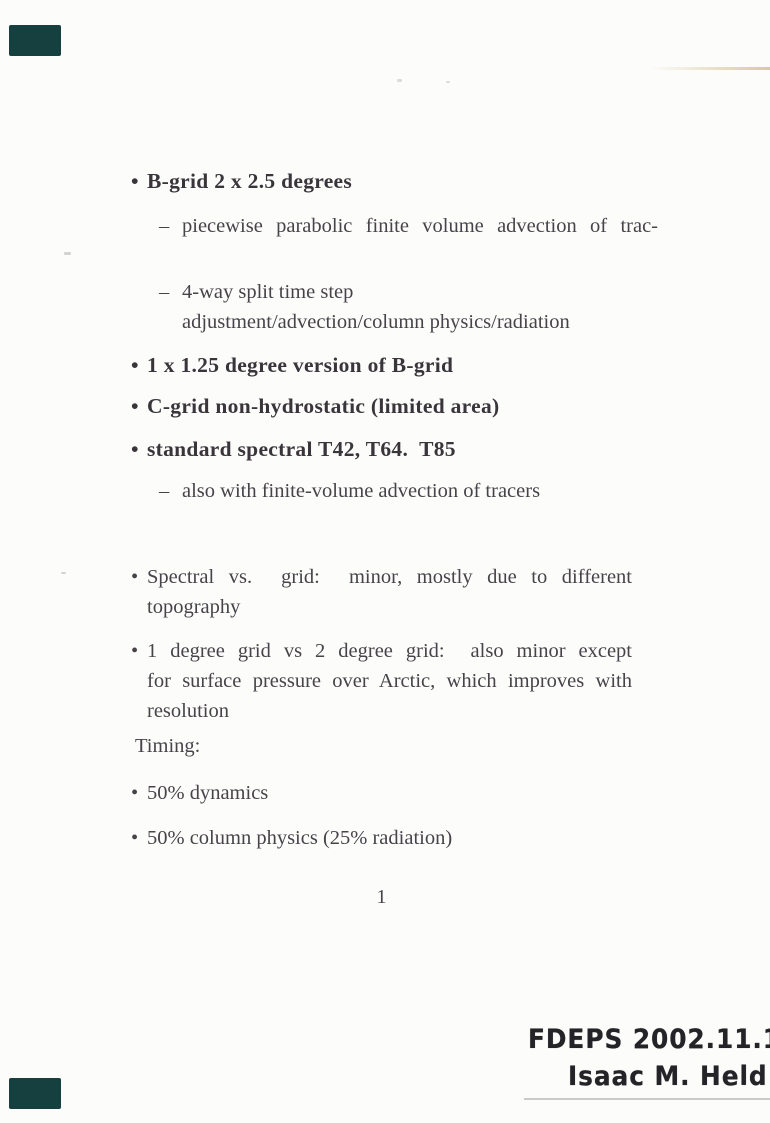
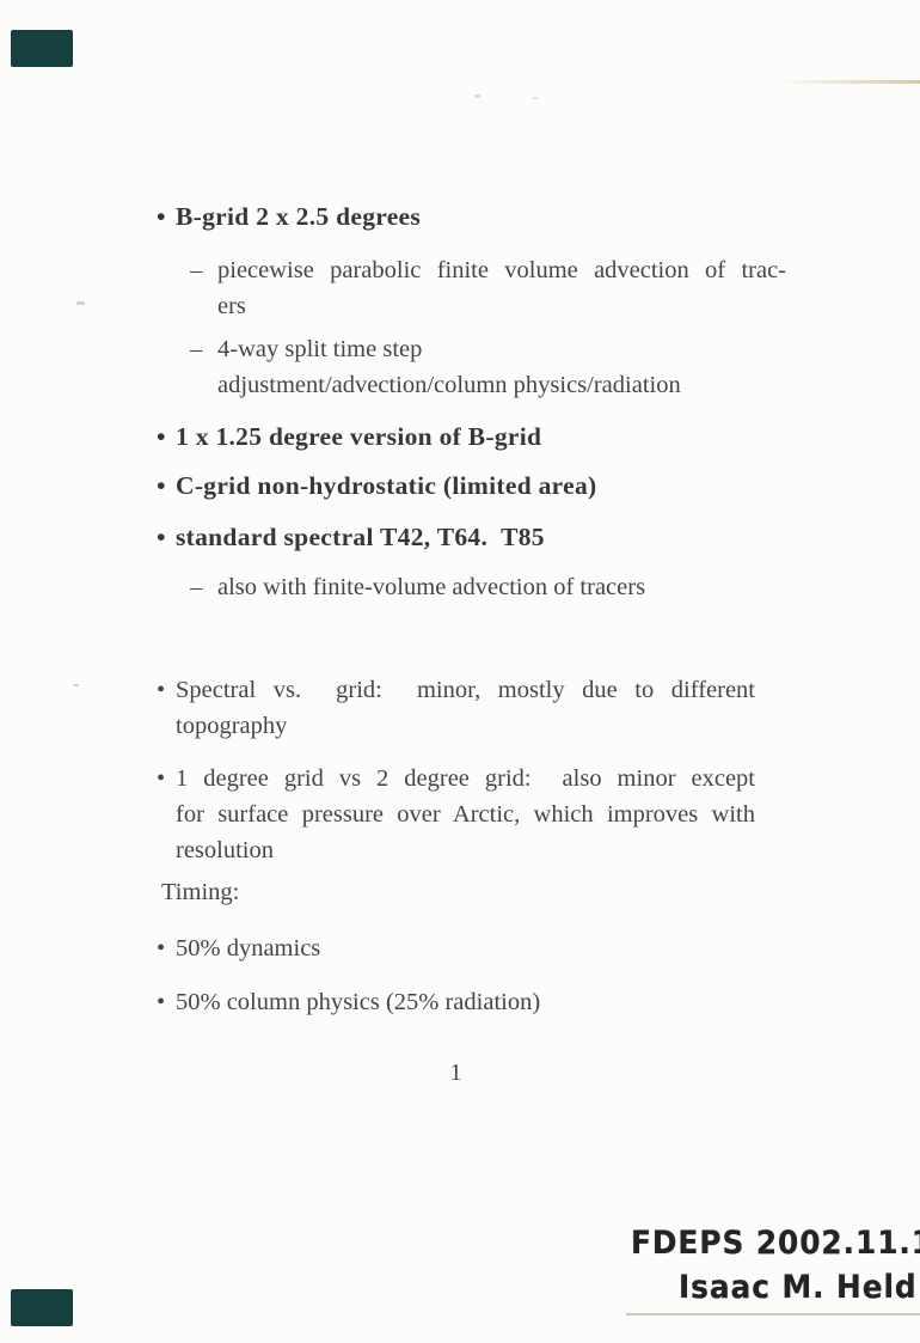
  •
  B-grid 2 x 2.5 degrees
  –
  piecewise parabolic finite volume advection of trac-
+ ers
  –
  4-way split time step
  adjustment/advection/column physics/radiation
  •
  1 x 1.25 degree version of B-grid
  •
  C-grid non-hydrostatic (limited area)
  •
  standard spectral T42, T64. T85
  –
  also with finite-volume advection of tracers
  •
  Spectral vs. grid: minor, mostly due to different
  topography
  •
  1 degree grid vs 2 degree grid: also minor except
  for surface pressure over Arctic, which improves with
  resolution
  Timing:
  •
  50% dynamics
  •
  50% column physics (25% radiation)
  1
  FDEPS 2002.11.
  Isaac M. Held
